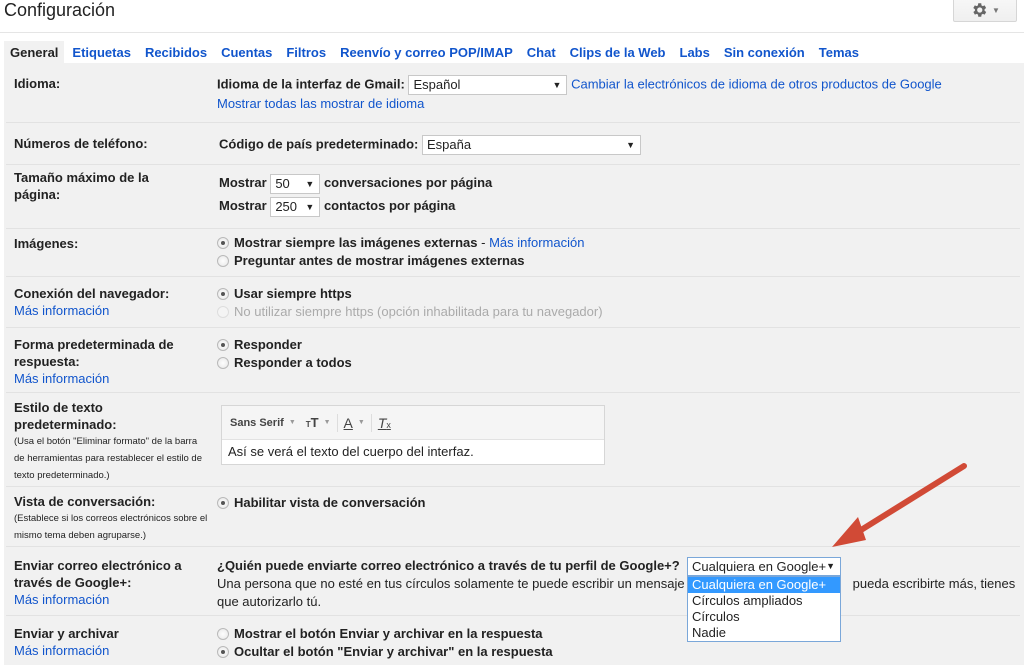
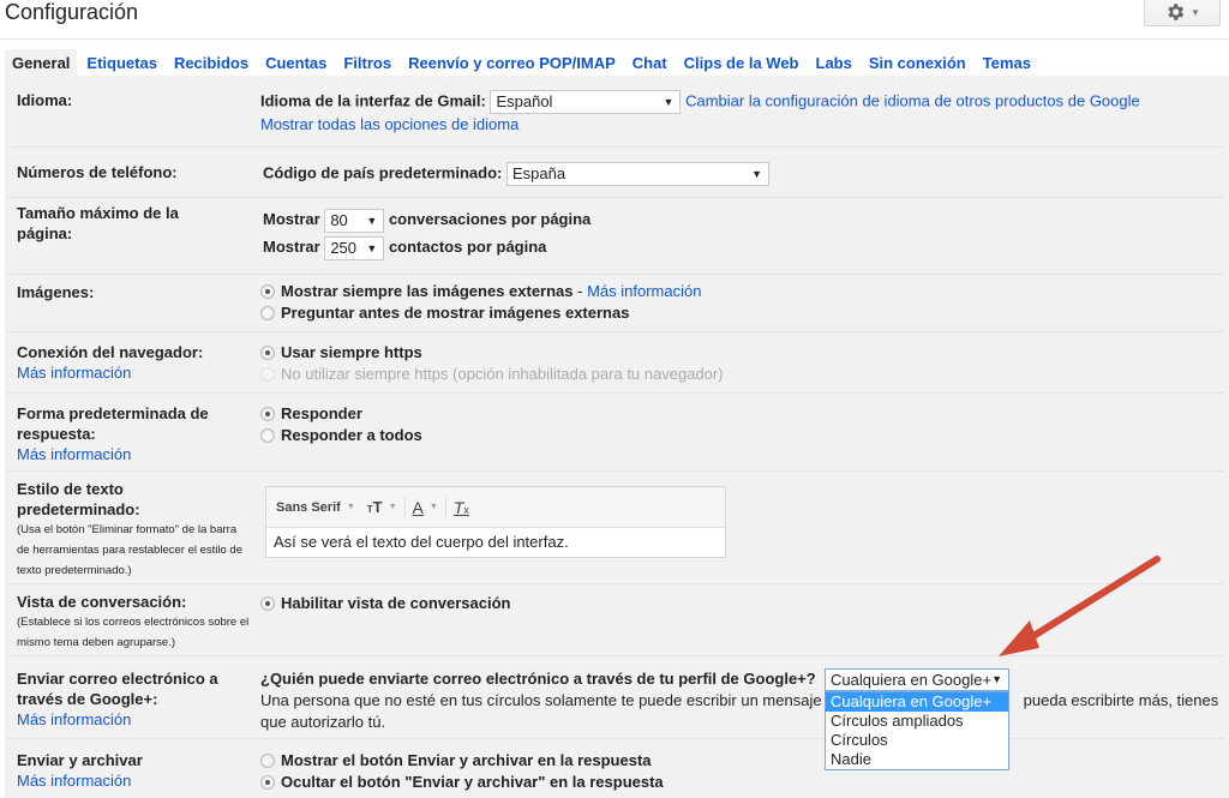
  Configuración
  ▼
  General
  Etiquetas
  Recibidos
  Cuentas
  Filtros
  Reenvío y correo POP/IMAP
  Chat
  Clips de la Web
  Labs
  Sin conexión
  Temas
  Idioma:
  Idioma de la interfaz de Gmail: Español
  ▼
- Cambiar la electrónicos de idioma de otros productos de Google
+ Cambiar la configuración de idioma de otros productos de Google
- Mostrar todas las mostrar de idioma
+ Mostrar todas las opciones de idioma
  Números de teléfono:
  Código de país predeterminado: España
  ▼
  Tamaño máximo de la página:
- Mostrar 50
+ Mostrar 80
  ▼
  conversaciones por página
  Mostrar 250
  ▼
  contactos por página
  Imágenes:
  Mostrar siempre las imágenes externas
  -
  Más información
  Preguntar antes de mostrar imágenes externas
  Conexión del navegador:
  Más información
  Usar siempre https
  No utilizar siempre https (opción inhabilitada para tu navegador)
  Forma predeterminada de respuesta:
  Más información
  Responder
  Responder a todos
  Estilo de texto predeterminado:
  (Usa el botón "Eliminar formato" de la barra de herramientas para restablecer el estilo de texto predeterminado.)
  Sans Serif
  TT
  A
  Tx
  Así se verá el texto del cuerpo del interfaz.
  Vista de conversación:
  (Establece si los correos electrónicos sobre el mismo tema deben agruparse.)
  Habilitar vista de conversación
  Enviar correo electrónico a través de Google+:
  Más información
  ¿Quién puede enviarte correo electrónico a través de tu perfil de Google+?
  Una persona que no esté en tus círculos solamente te puede escribir un mensaje pueda escribirte más, tienes
  que autorizarlo tú.
  Enviar y archivar
  Más información
  Mostrar el botón Enviar y archivar en la respuesta
  Ocultar el botón "Enviar y archivar" en la respuesta
  Cualquiera en Google+
  ▼
  Cualquiera en Google+
  Círculos ampliados
  Círculos
  Nadie
